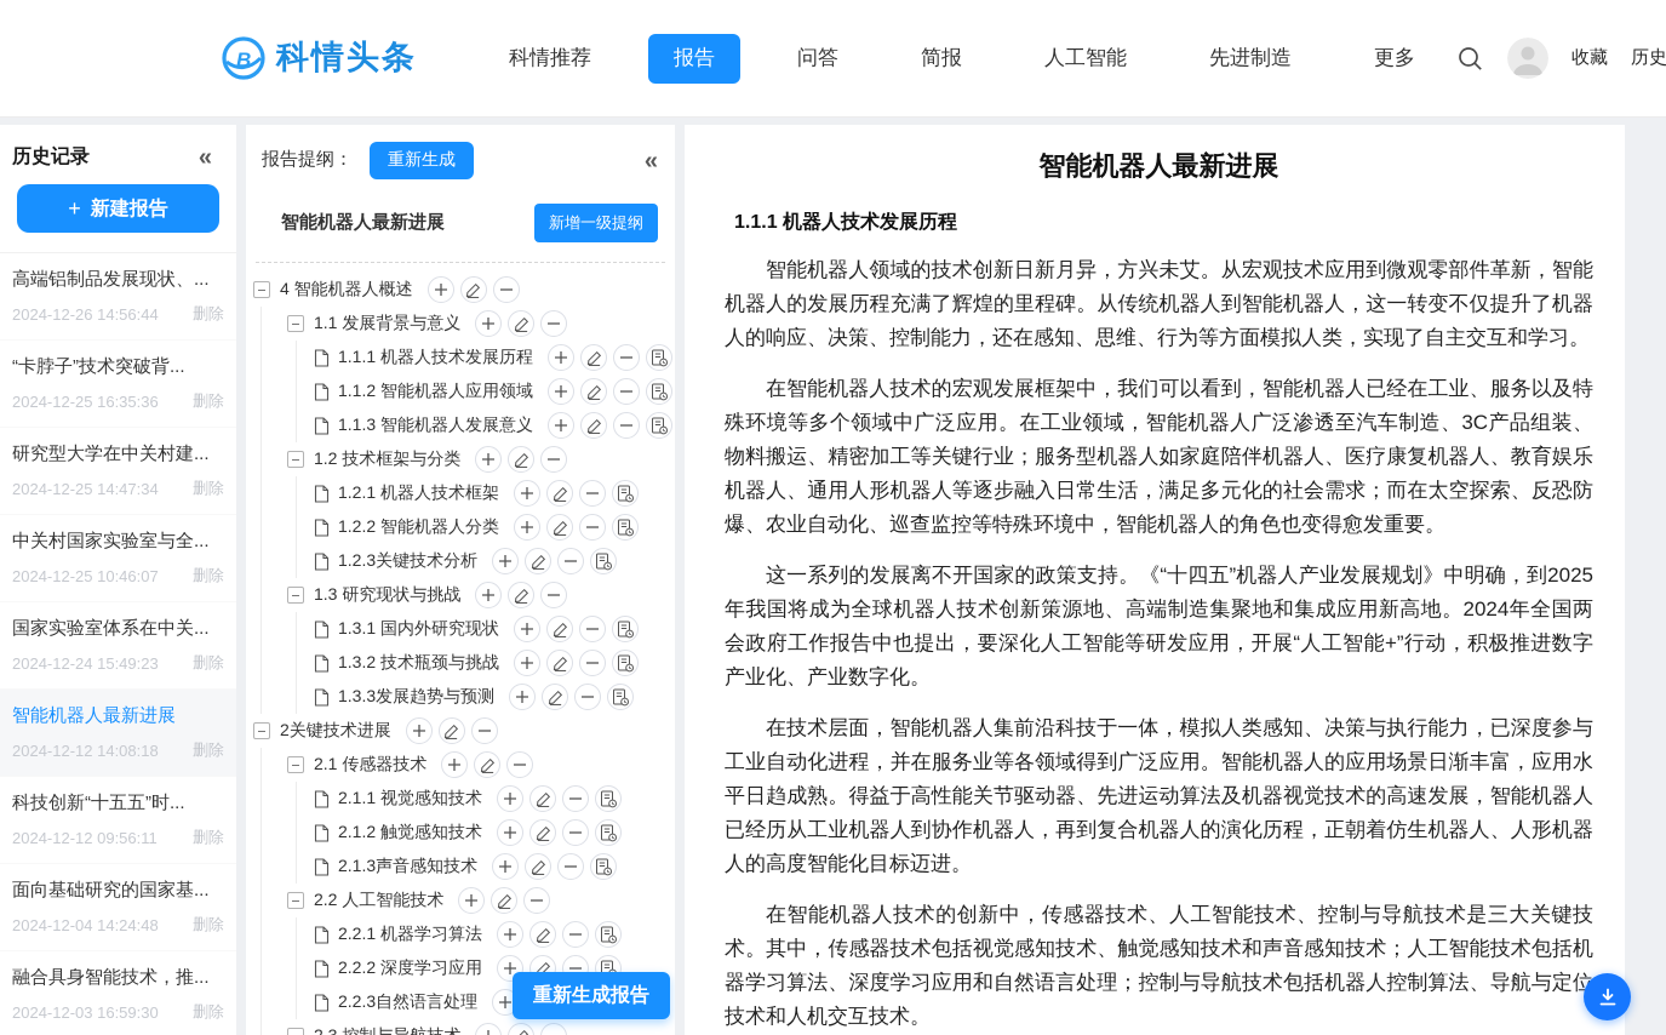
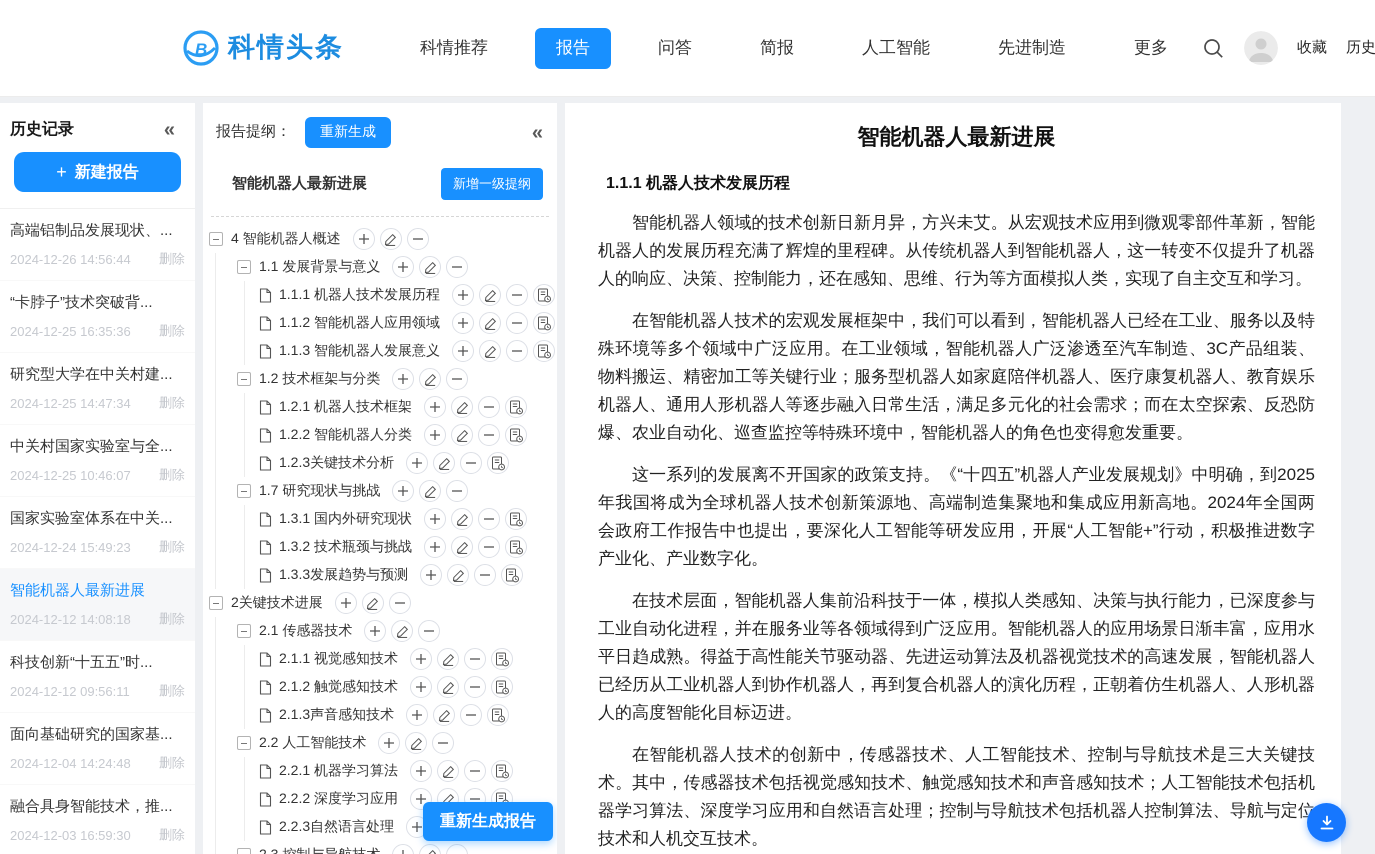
  B
  科情头条
  科情推荐
  报告
  问答
  简报
  人工智能
  先进制造
  更多
  收藏
  历史
  历史记录
  «
  +
  新建报告
  高端铝制品发展现状、...
  2024-12-26 14:56:44
  删除
  “卡脖子”技术突破背...
  2024-12-25 16:35:36
  删除
  研究型大学在中关村建...
  2024-12-25 14:47:34
  删除
  中关村国家实验室与全...
  2024-12-25 10:46:07
  删除
  国家实验室体系在中关...
  2024-12-24 15:49:23
  删除
  智能机器人最新进展
  2024-12-12 14:08:18
  删除
  科技创新“十五五”时...
  2024-12-12 09:56:11
  删除
  面向基础研究的国家基...
  2024-12-04 14:24:48
  删除
  融合具身智能技术，推...
  2024-12-03 16:59:30
  删除
  报告提纲：
  重新生成
  «
  智能机器人最新进展
  新增一级提纲
  4 智能机器人概述
  1.1 发展背景与意义
  1.1.1 机器人技术发展历程
  1.1.2 智能机器人应用领域
  1.1.3 智能机器人发展意义
  1.2 技术框架与分类
  1.2.1 机器人技术框架
  1.2.2 智能机器人分类
  1.2.3关键技术分析
- 1.3 研究现状与挑战
+ 1.7 研究现状与挑战
  1.3.1 国内外研究现状
  1.3.2 技术瓶颈与挑战
  1.3.3发展趋势与预测
  2关键技术进展
  2.1 传感器技术
  2.1.1 视觉感知技术
  2.1.2 触觉感知技术
  2.1.3声音感知技术
  2.2 人工智能技术
  2.2.1 机器学习算法
  2.2.2 深度学习应用
  2.2.3自然语言处理
  重新生成报告
  智能机器人最新进展
  1.1.1 机器人技术发展历程
  智能机器人领域的技术创新日新月异，方兴未艾。从宏观技术应用到微观零部件革新，智能机器人的发展历程充满了辉煌的里程碑。从传统机器人到智能机器人，这一转变不仅提升了机器人的响应、决策、控制能力，还在感知、思维、行为等方面模拟人类，实现了自主交互和学习。
  在智能机器人技术的宏观发展框架中，我们可以看到，智能机器人已经在工业、服务以及特殊环境等多个领域中广泛应用。在工业领域，智能机器人广泛渗透至汽车制造、3C产品组装、物料搬运、精密加工等关键行业；服务型机器人如家庭陪伴机器人、医疗康复机器人、教育娱乐机器人、通用人形机器人等逐步融入日常生活，满足多元化的社会需求；而在太空探索、反恐防爆、农业自动化、巡查监控等特殊环境中，智能机器人的角色也变得愈发重要。
  这一系列的发展离不开国家的政策支持。《“十四五”机器人产业发展规划》中明确，到2025年我国将成为全球机器人技术创新策源地、高端制造集聚地和集成应用新高地。2024年全国两会政府工作报告中也提出，要深化人工智能等研发应用，开展“人工智能+”行动，积极推进数字产业化、产业数字化。
  在技术层面，智能机器人集前沿科技于一体，模拟人类感知、决策与执行能力，已深度参与工业自动化进程，并在服务业等各领域得到广泛应用。智能机器人的应用场景日渐丰富，应用水平日趋成熟。得益于高性能关节驱动器、先进运动算法及机器视觉技术的高速发展，智能机器人已经历从工业机器人到协作机器人，再到复合机器人的演化历程，正朝着仿生机器人、人形机器人的高度智能化目标迈进。
  在智能机器人技术的创新中，传感器技术、人工智能技术、控制与导航技术是三大关键技术。其中，传感器技术包括视觉感知技术、触觉感知技术和声音感知技术；人工智能技术包括机器学习算法、深度学习应用和自然语言处理；控制与导航技术包括机器人控制算法、导航与定位技术和人机交互技术。
